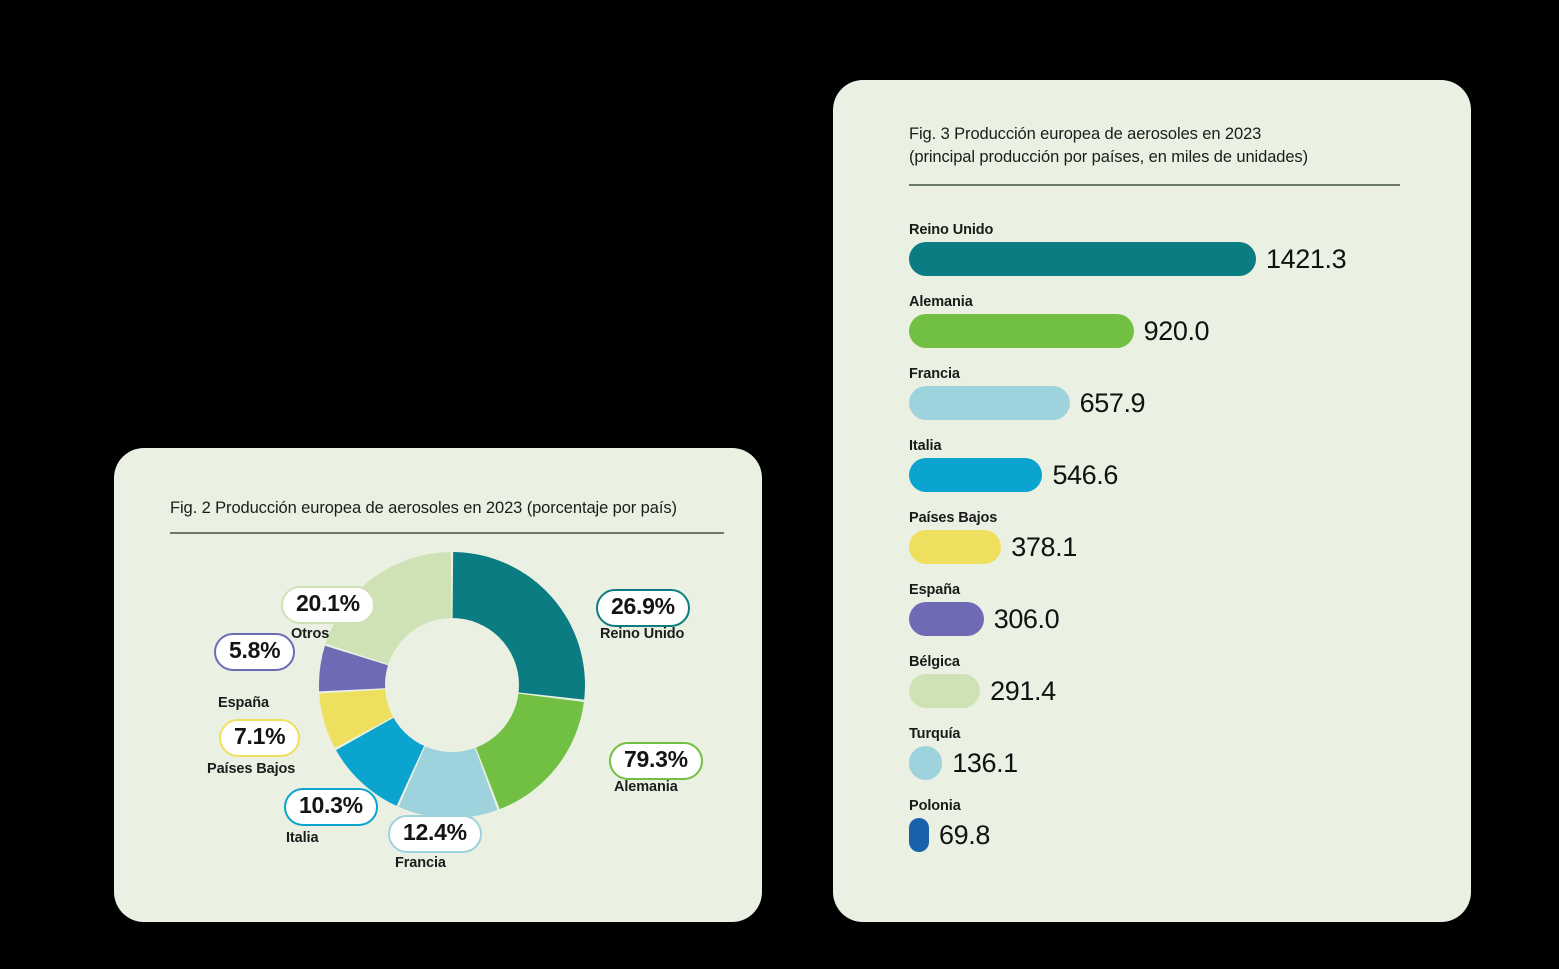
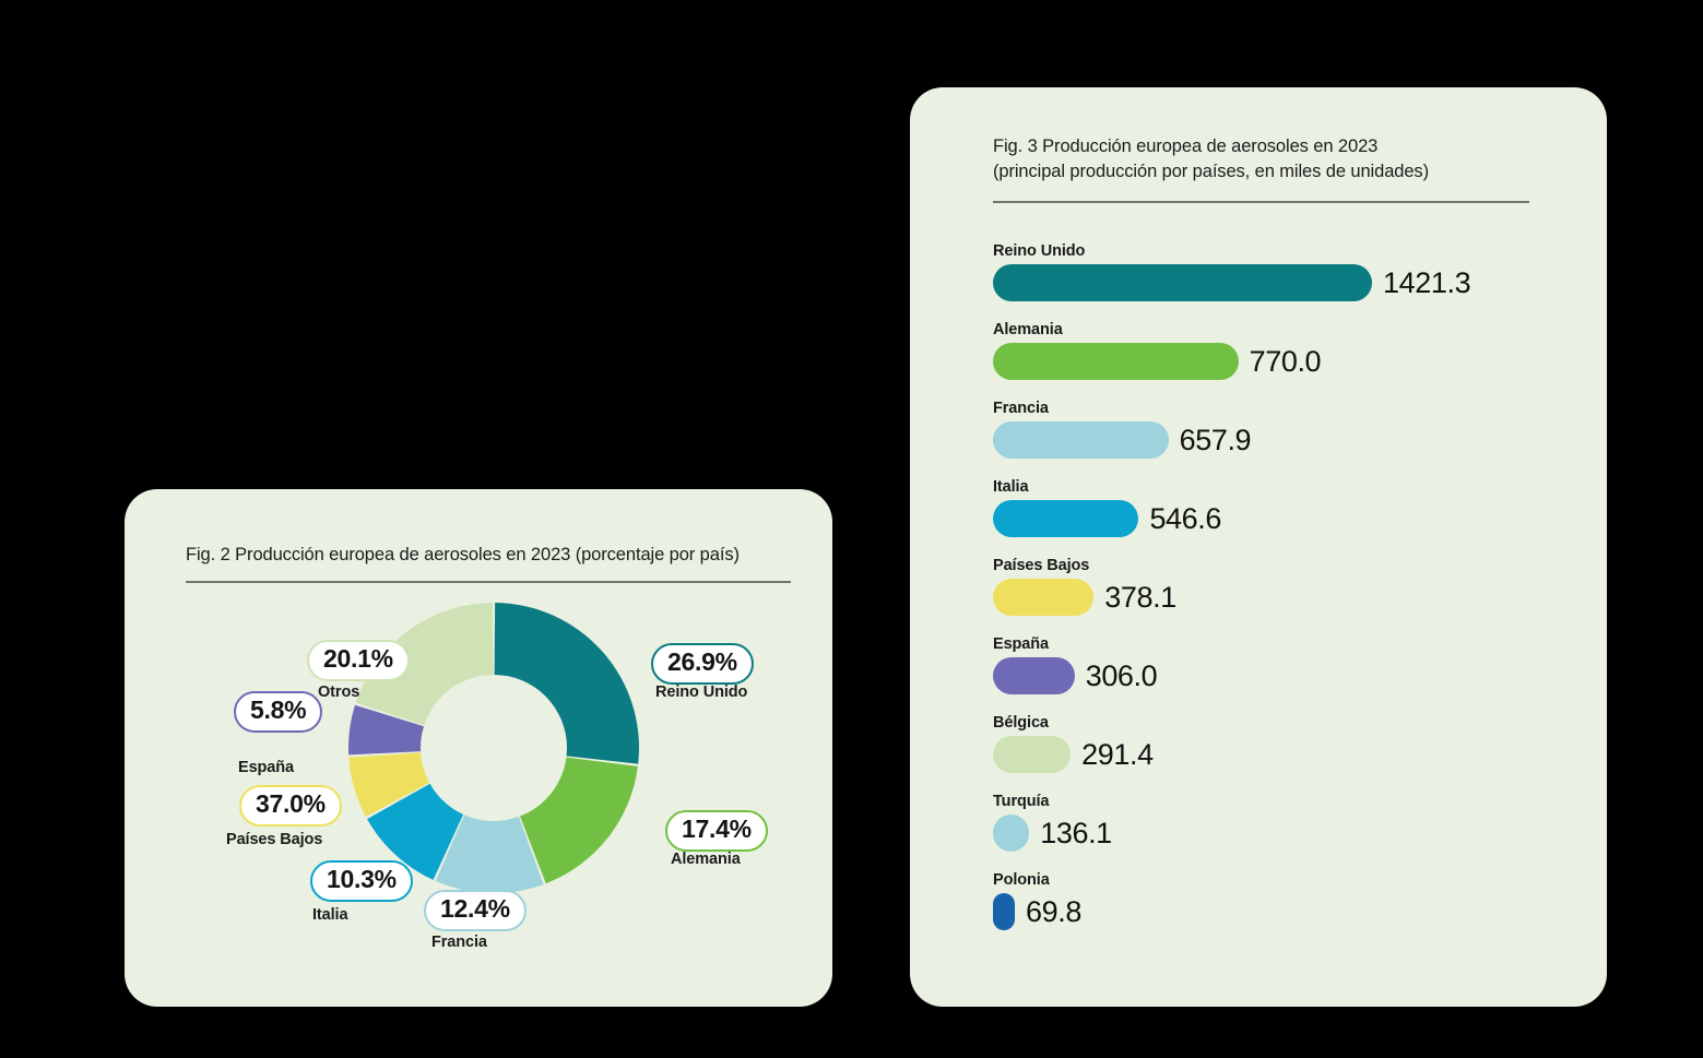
  Fig. 2 Producción europea de aerosoles en 2023 (porcentaje por país)
  26.9%
  Reino Unido
- 79.3%
+ 17.4%
  Alemania
  12.4%
  Francia
  10.3%
  Italia
- 7.1%
+ 37.0%
  Países Bajos
  5.8%
  España
  20.1%
  Otros
  Fig. 3 Producción europea de aerosoles en 2023
  (principal producción por países, en miles de unidades)
  Reino Unido
  1421.3
  Alemania
- 920.0
+ 770.0
  Francia
  657.9
  Italia
  546.6
  Países Bajos
  378.1
  España
  306.0
  Bélgica
  291.4
  Turquía
  136.1
  Polonia
  69.8
